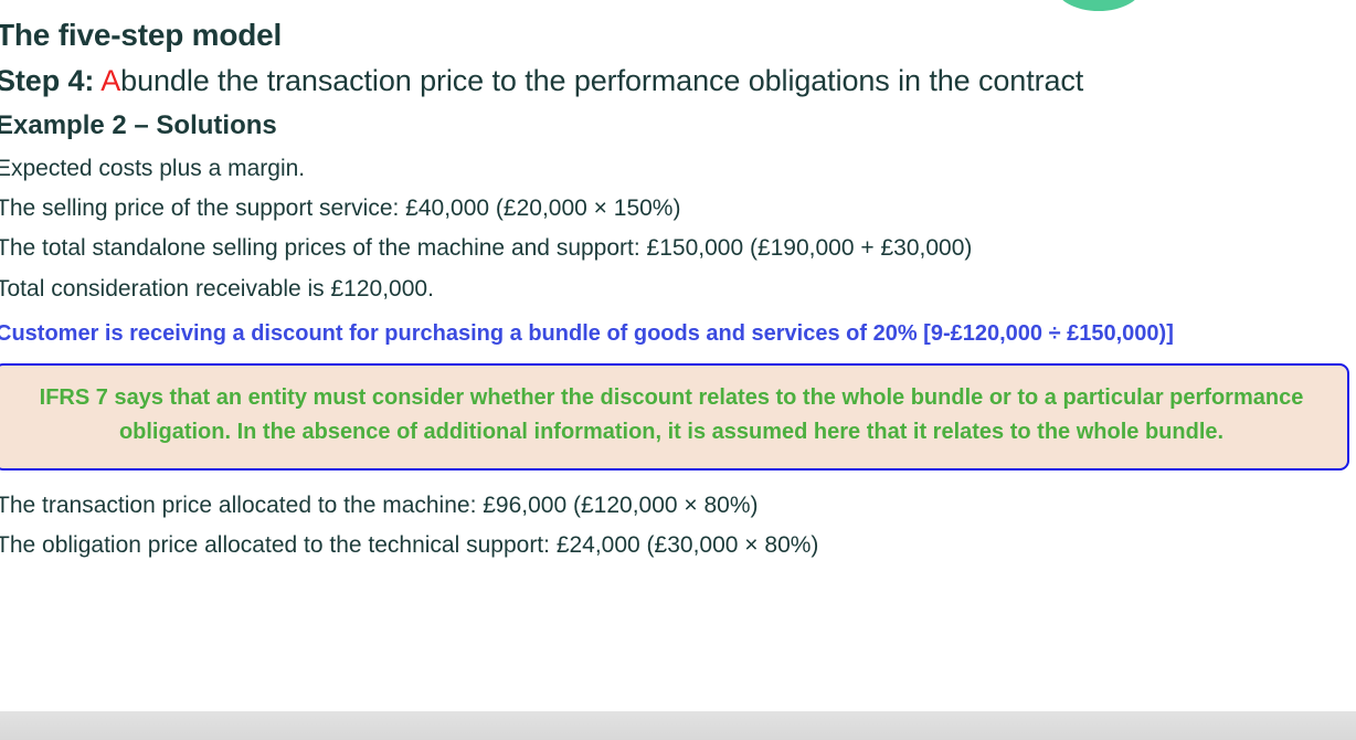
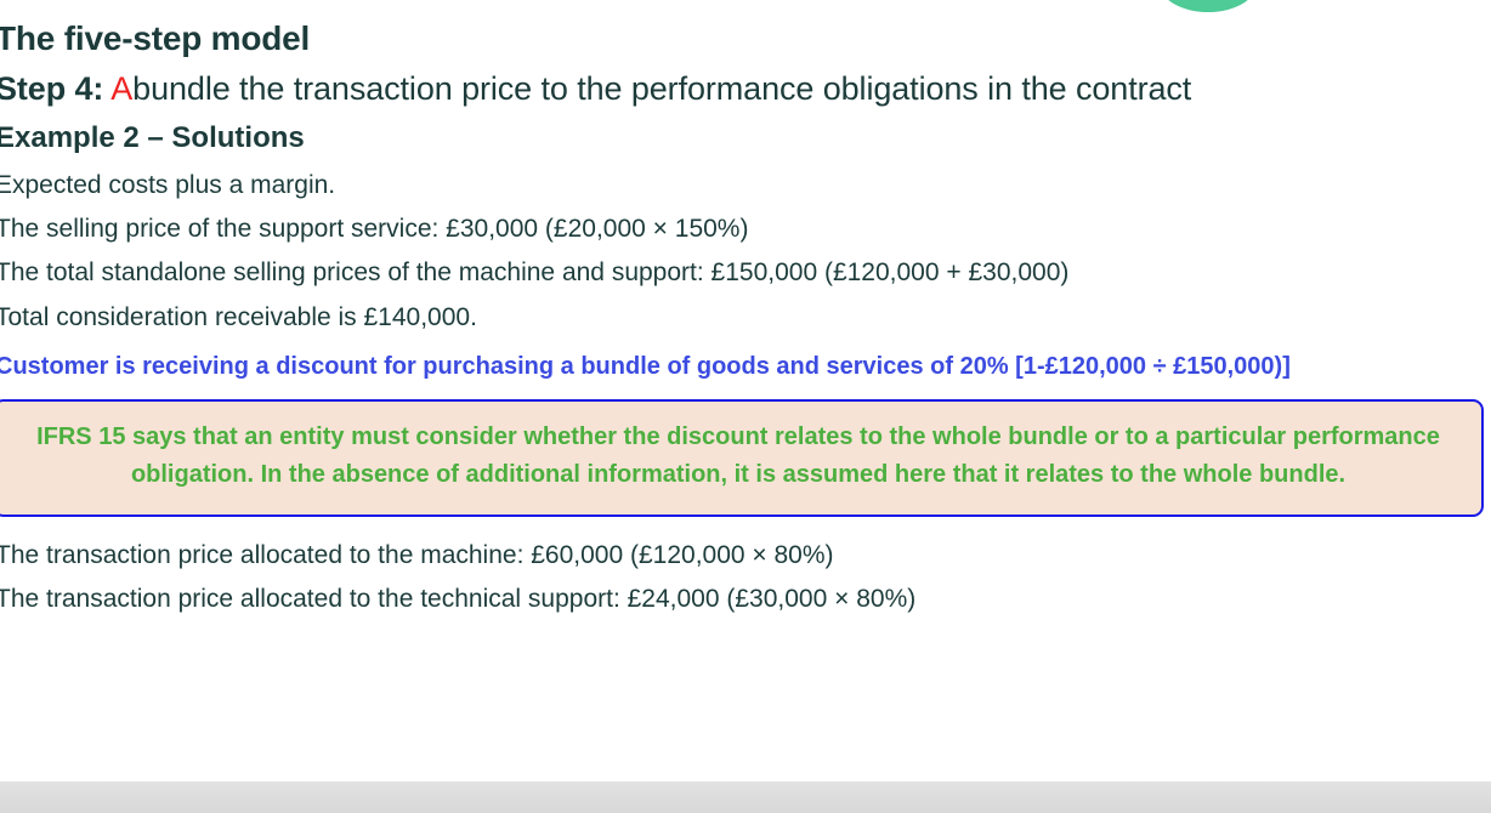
  The five-step model
  Step 4: Abundle the transaction price to the performance obligations in the contract
  Example 2 – Solutions
  Expected costs plus a margin.
- The selling price of the support service: £40,000 (£20,000 × 150%)
+ The selling price of the support service: £30,000 (£20,000 × 150%)
- The total standalone selling prices of the machine and support: £150,000 (£190,000 + £30,000)
+ The total standalone selling prices of the machine and support: £150,000 (£120,000 + £30,000)
- Total consideration receivable is £120,000.
+ Total consideration receivable is £140,000.
- Customer is receiving a discount for purchasing a bundle of goods and services of 20% [9-£120,000 ÷ £150,000)]
+ Customer is receiving a discount for purchasing a bundle of goods and services of 20% [1-£120,000 ÷ £150,000)]
- IFRS 7 says that an entity must consider whether the discount relates to the whole bundle or to a particular performance obligation. In the absence of additional information, it is assumed here that it relates to the whole bundle.
+ IFRS 15 says that an entity must consider whether the discount relates to the whole bundle or to a particular performance obligation. In the absence of additional information, it is assumed here that it relates to the whole bundle.
- The transaction price allocated to the machine: £96,000 (£120,000 × 80%)
+ The transaction price allocated to the machine: £60,000 (£120,000 × 80%)
- The obligation price allocated to the technical support: £24,000 (£30,000 × 80%)
+ The transaction price allocated to the technical support: £24,000 (£30,000 × 80%)
